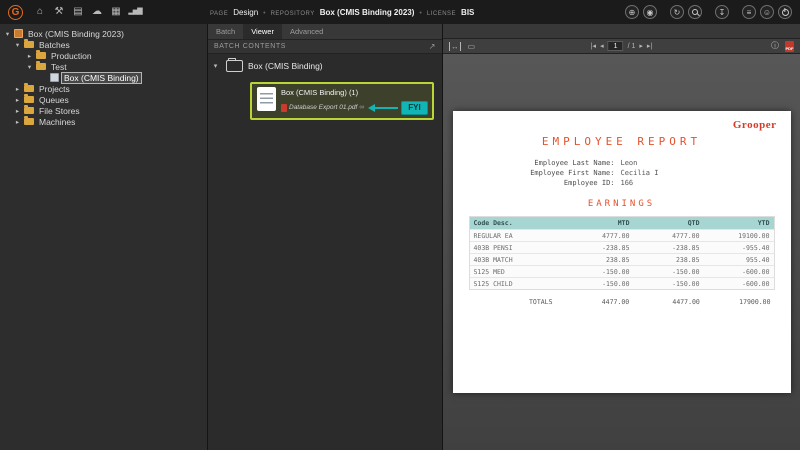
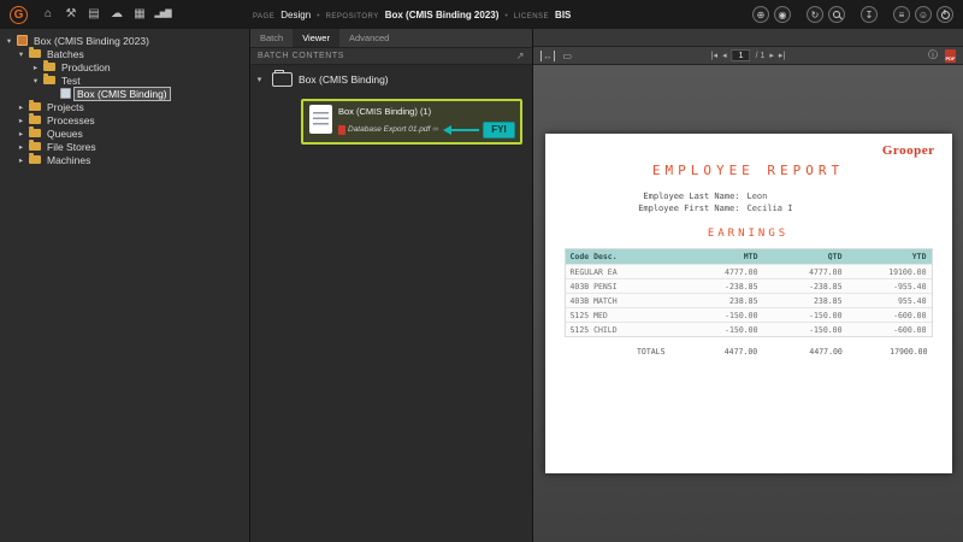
  G
  ⌂
  ⚒
  ▤
  ☁
  ▦
  Design
  Box (CMIS Binding 2023)
  BIS
  ⊕
  ◉
  ↻
  ↧
  ≡
  ☺
  Box (CMIS Binding 2023)
  Batches
  Production
  Test
  Box (CMIS Binding)
  Projects
+ Processes
  Queues
  File Stores
  Machines
  Batch
  Viewer
  Advanced
  ↗
  Box (CMIS Binding)
  Box (CMIS Binding) (1)
  FYI
  ↔
  ▭
  1
  ⓘ
  Grooper
  EMPLOYEE REPORT
  Employee Last Name:
  Leon
  Employee First Name:
  Cecilia I
- Employee ID:
- 166
  EARNINGS
  Code Desc.
  MTD
  QTD
  YTD
  REGULAR EA
  4777.00
  4777.00
  19100.00
  403B PENSI
  -238.85
  -238.85
  -955.40
  403B MATCH
  238.85
  238.85
  955.40
  S125 MED
  -150.00
  -150.00
  -600.00
  S125 CHILD
  -150.00
  -150.00
  -600.00
  TOTALS
  4477.00
  4477.00
  17900.00
